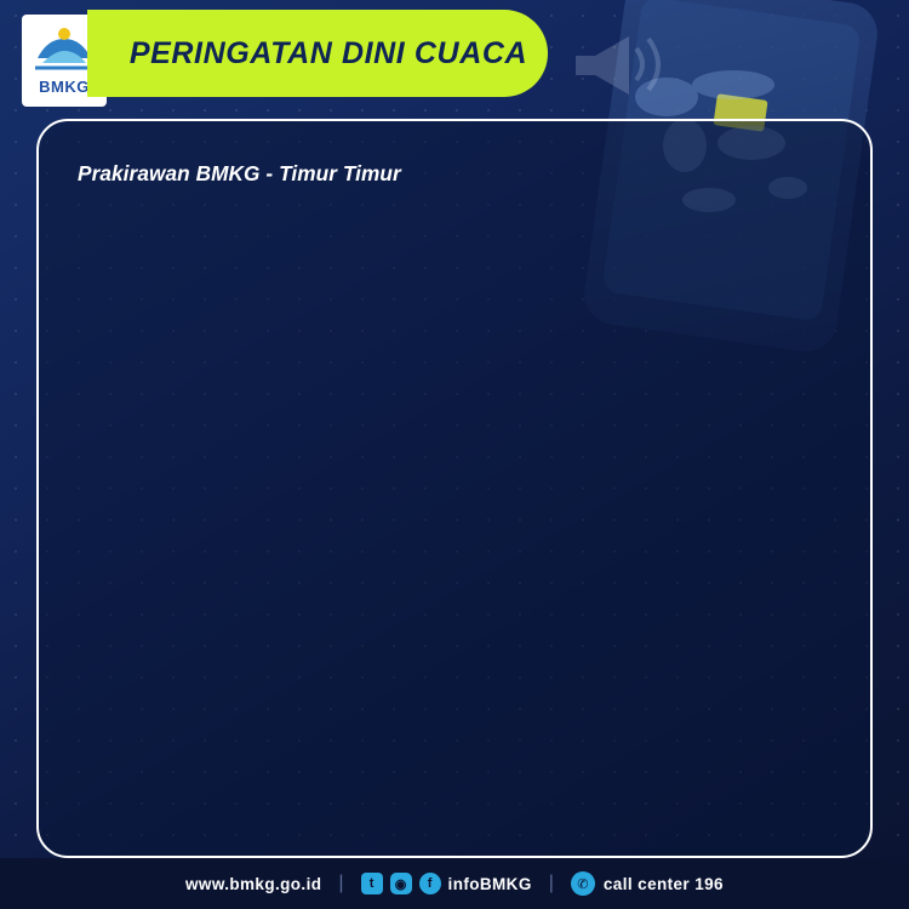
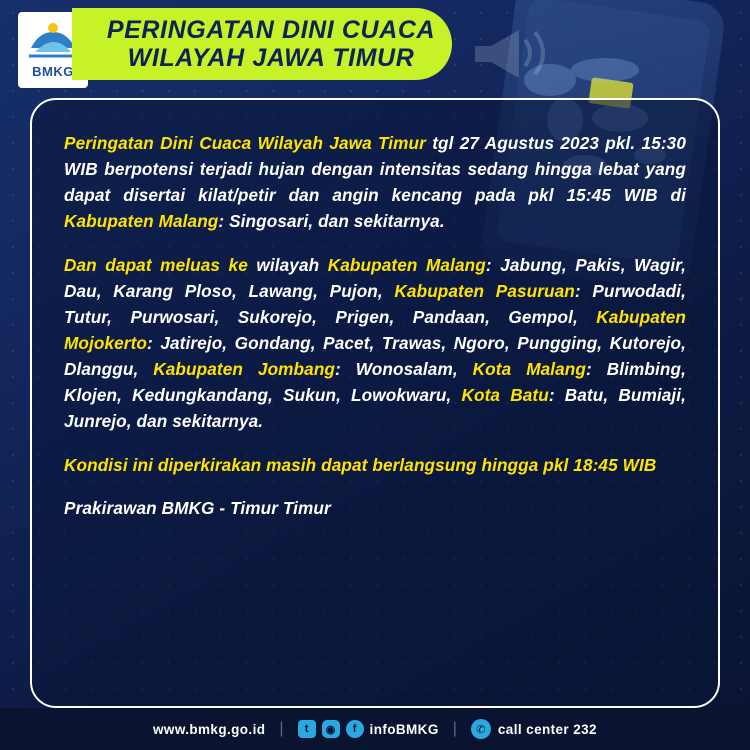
  BMKG
  PERINGATAN DINI CUACA
+ WILAYAH JAWA TIMUR
+ Peringatan Dini Cuaca Wilayah Jawa Timur tgl 27 Agustus 2023 pkl. 15:30 WIB berpotensi terjadi hujan dengan intensitas sedang hingga lebat yang dapat disertai kilat/petir dan angin kencang pada pkl 15:45 WIB di Kabupaten Malang: Singosari, dan sekitarnya.
+ Dan dapat meluas ke wilayah Kabupaten Malang: Jabung, Pakis, Wagir, Dau, Karang Ploso, Lawang, Pujon, Kabupaten Pasuruan: Purwodadi, Tutur, Purwosari, Sukorejo, Prigen, Pandaan, Gempol, Kabupaten Mojokerto: Jatirejo, Gondang, Pacet, Trawas, Ngoro, Pungging, Kutorejo, Dlanggu, Kabupaten Jombang: Wonosalam, Kota Malang: Blimbing, Klojen, Kedungkandang, Sukun, Lowokwaru, Kota Batu: Batu, Bumiaji, Junrejo, dan sekitarnya.
+ Kondisi ini diperkirakan masih dapat berlangsung hingga pkl 18:45 WIB
  Prakirawan BMKG - Timur Timur
  www.bmkg.go.id
  |
  t
  ◉
  f
  infoBMKG
  |
  ✆
- call center 196
+ call center 232
